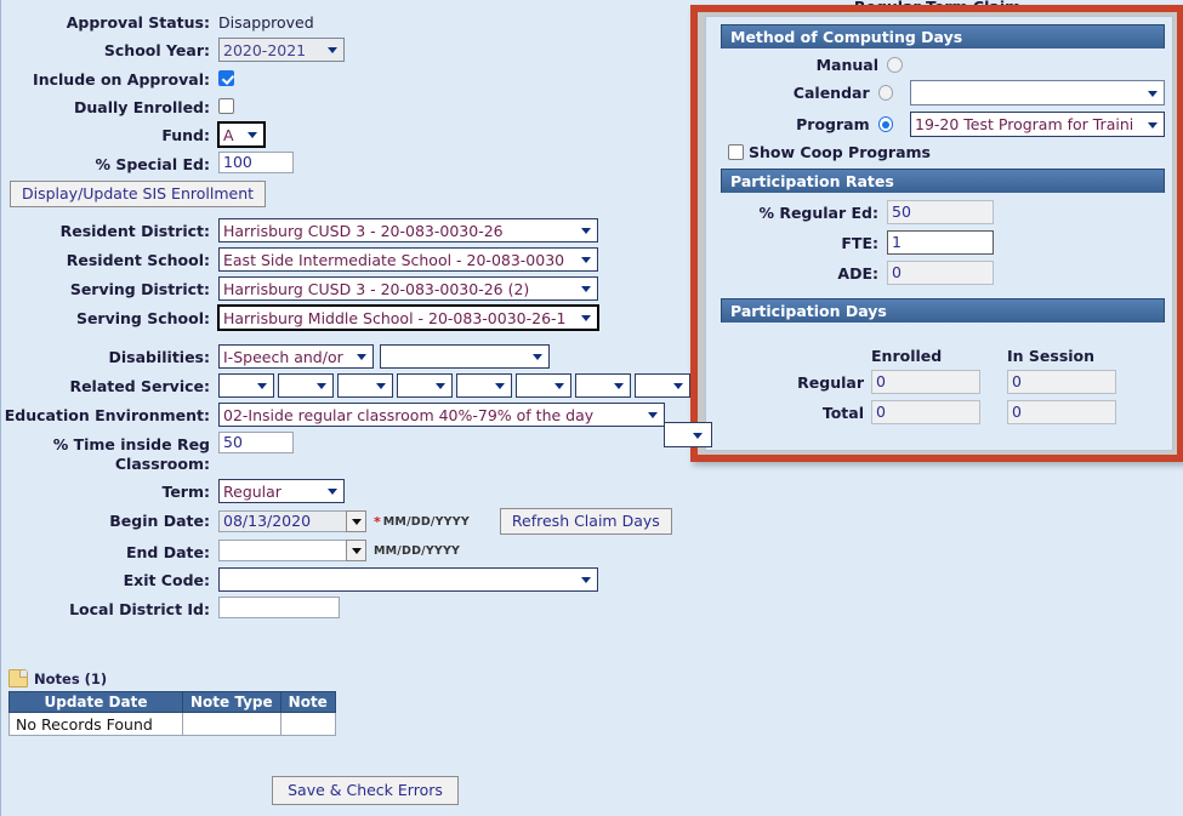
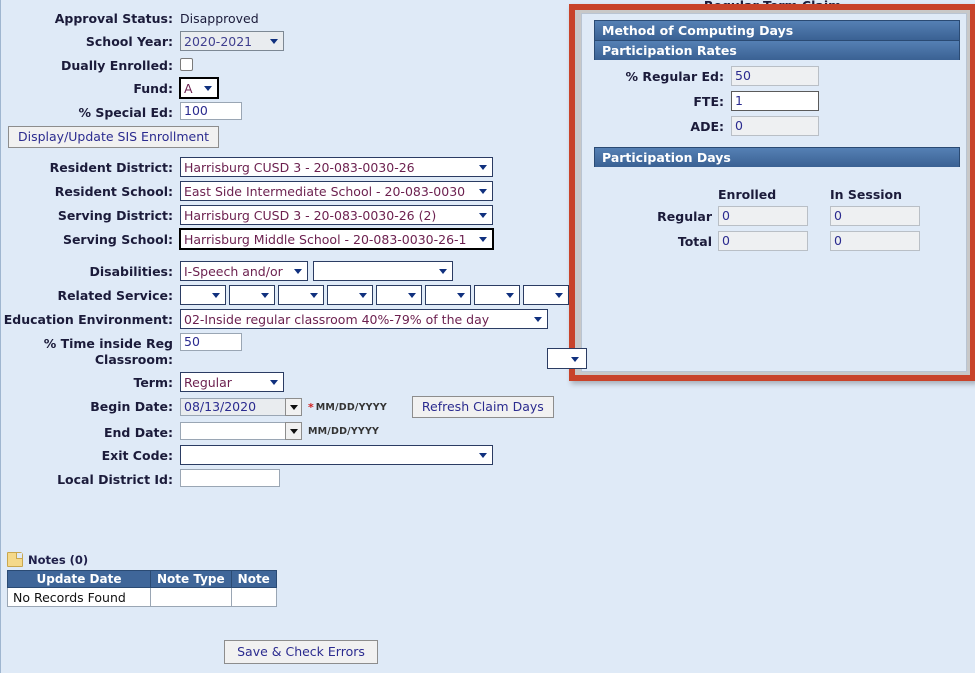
  Approval Status:
  Disapproved
  School Year:
  2020-2021
- Include on Approval:
  Dually Enrolled:
  Fund:
  A
  % Special Ed:
  100
  Display/Update SIS Enrollment
  Resident District:
  Harrisburg CUSD 3 - 20-083-0030-26
  Resident School:
  East Side Intermediate School - 20-083-0030
  Serving District:
  Harrisburg CUSD 3 - 20-083-0030-26 (2)
  Serving School:
  Harrisburg Middle School - 20-083-0030-26-1
  Disabilities:
  I-Speech and/or
  Related Service:
  Education Environment:
  02-Inside regular classroom 40%-79% of the day
  % Time inside Reg
  Classroom:
  50
  Term:
  Regular
  Begin Date:
  08/13/2020
  *
  MM/DD/YYYY
  Refresh Claim Days
  End Date:
  MM/DD/YYYY
  Exit Code:
  Local District Id:
- Notes (1)
+ Notes (0)
  Update Date	Note Type	Note
  No Records Found
  Save & Check Errors
  Method of Computing Days
- Manual
- Calendar
- Program
- 19-20 Test Program for Traini
- Show Coop Programs
  Participation Rates
  % Regular Ed:
  50
  FTE:
  1
  ADE:
  0
  Participation Days
  Enrolled
  In Session
  Regular
  0
  0
  Total
  0
  0
